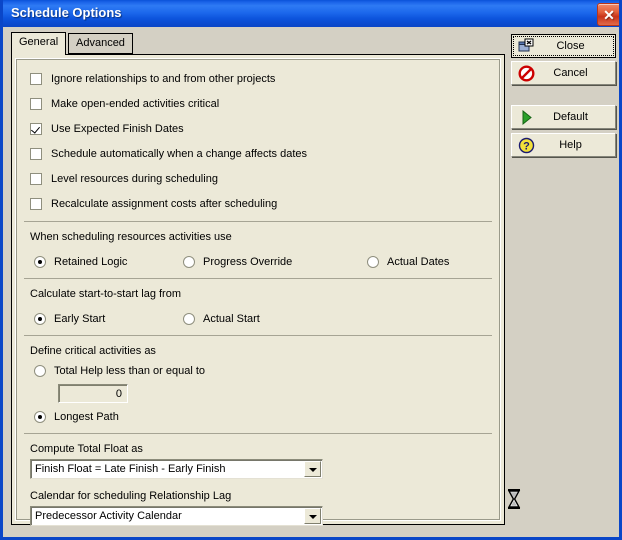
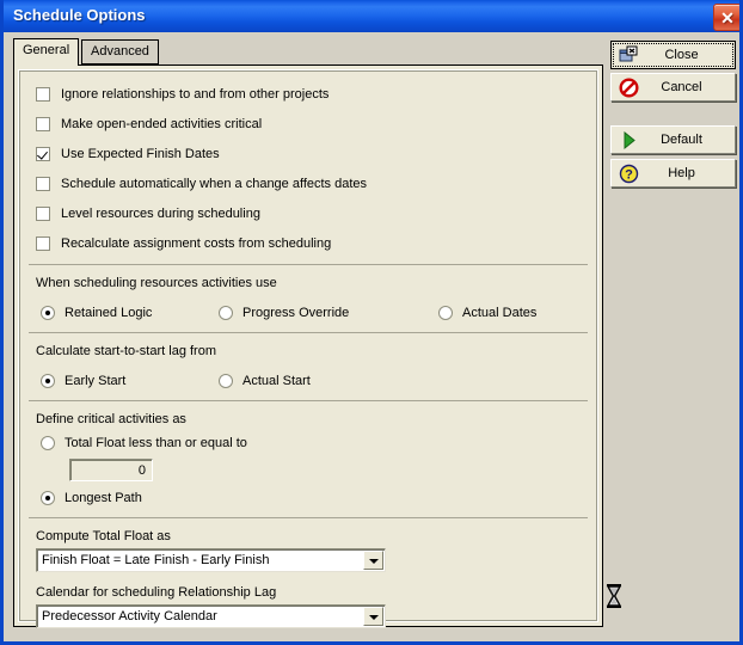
  Schedule Options
  ✕
  General
  Advanced
  Ignore relationships to and from other projects
  Make open-ended activities critical
  Use Expected Finish Dates
  Schedule automatically when a change affects dates
  Level resources during scheduling
- Recalculate assignment costs after scheduling
+ Recalculate assignment costs from scheduling
  When scheduling resources activities use
  Retained Logic
  Progress Override
  Actual Dates
  Calculate start-to-start lag from
  Early Start
  Actual Start
  Define critical activities as
- Total Help less than or equal to
+ Total Float less than or equal to
  0
  Longest Path
  Compute Total Float as
  Finish Float = Late Finish - Early Finish
  Calendar for scheduling Relationship Lag
  Predecessor Activity Calendar
  Close
  Cancel
  Default
  ?
  Help
